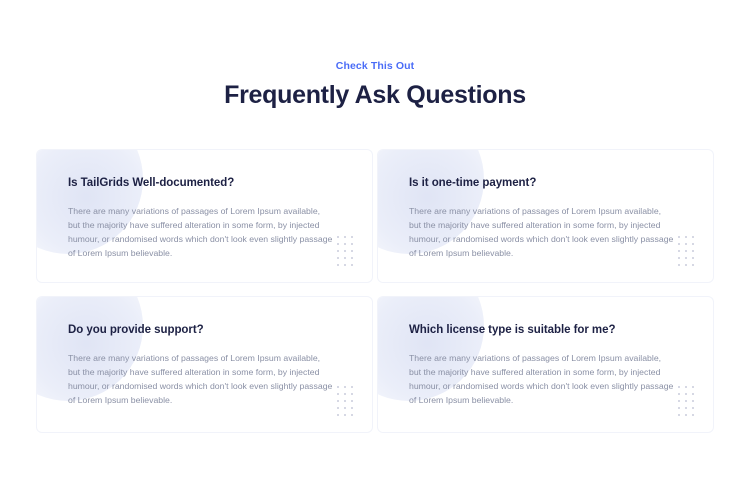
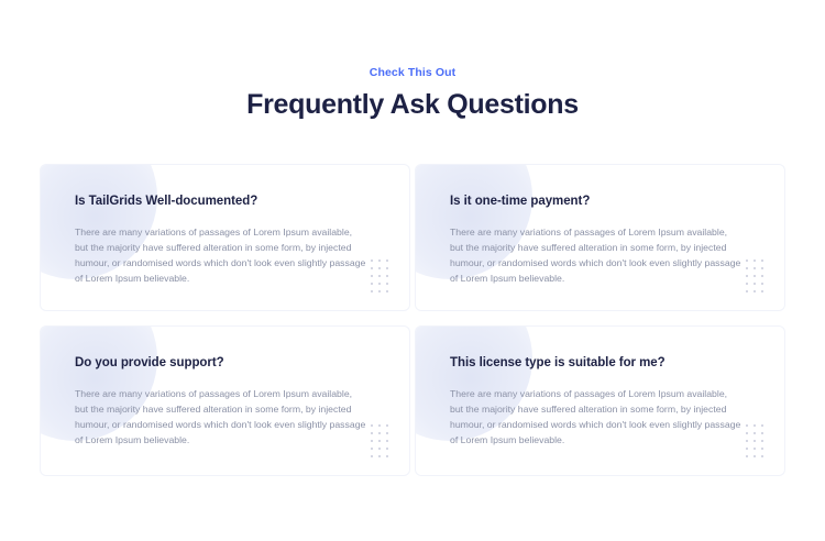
  Check This Out
  Frequently Ask Questions
  Is TailGrids Well-documented?
  There are many variations of passages of Lorem Ipsum available, but the majority have suffered alteration in some form, by injected humour, or randomised words which don't look even slightly passage of Lorem Ipsum believable.
  Is it one-time payment?
  There are many variations of passages of Lorem Ipsum available, but the majority have suffered alteration in some form, by injected humour, or randomised words which don't look even slightly passage of Lorem Ipsum believable.
  Do you provide support?
  There are many variations of passages of Lorem Ipsum available, but the majority have suffered alteration in some form, by injected humour, or randomised words which don't look even slightly passage of Lorem Ipsum believable.
- Which license type is suitable for me?
+ This license type is suitable for me?
  There are many variations of passages of Lorem Ipsum available, but the majority have suffered alteration in some form, by injected humour, or randomised words which don't look even slightly passage of Lorem Ipsum believable.
